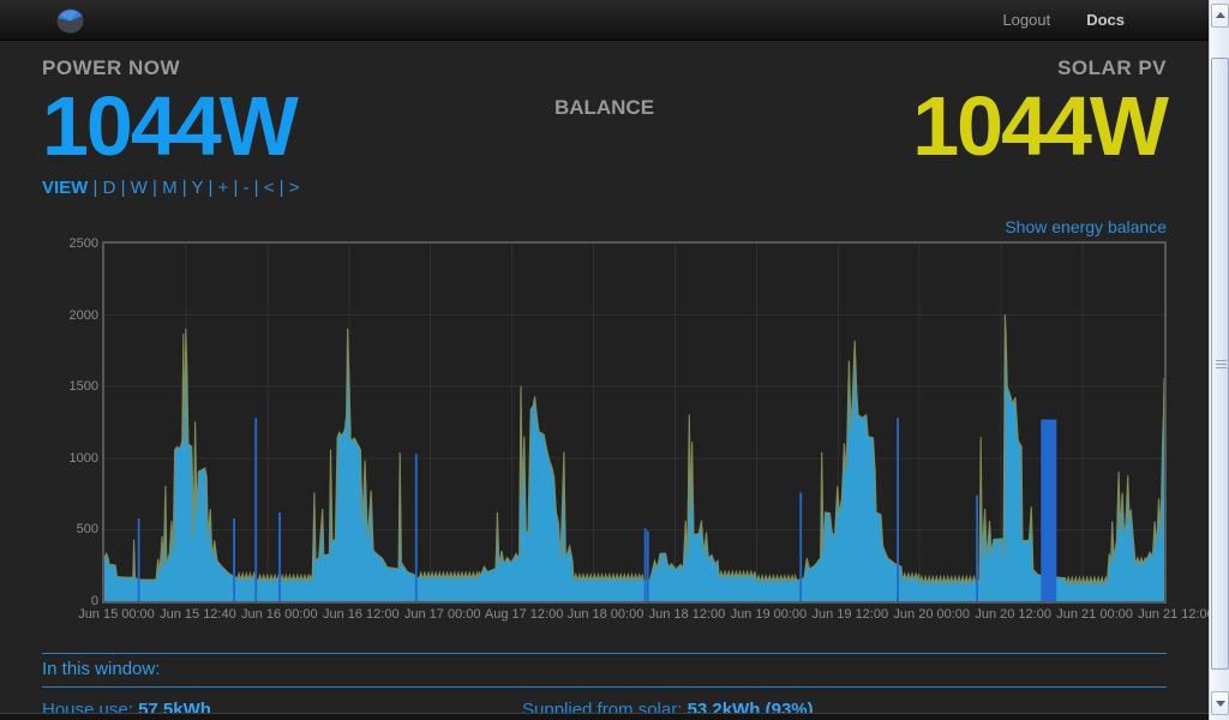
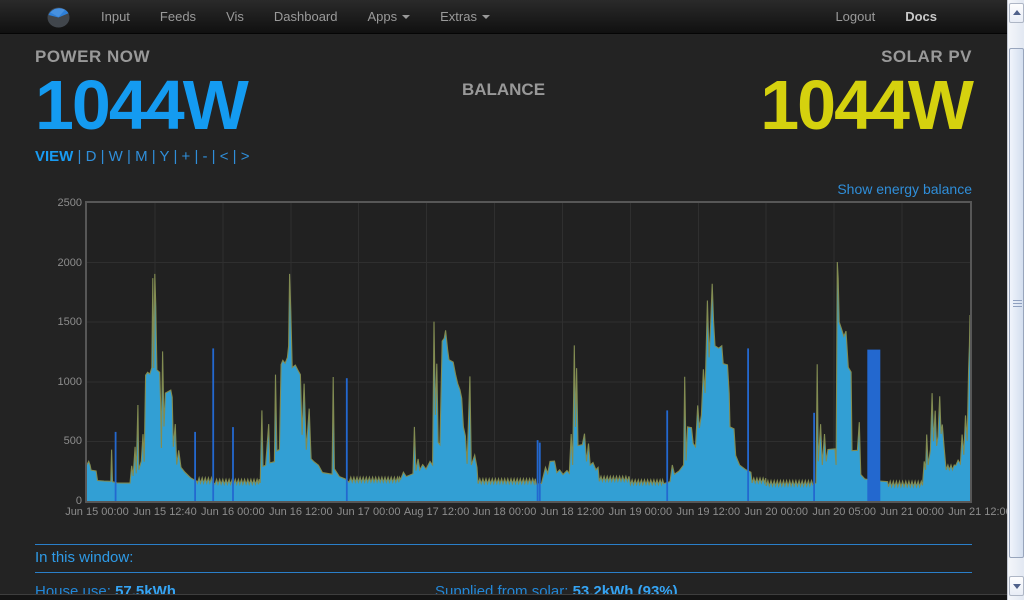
+ Input
+ Feeds
+ Vis
+ Dashboard
+ Apps
+ Extras
  Logout
  Docs
  POWER NOW
  1044W
  VIEW | D | W | M | Y | + | - | < | >
  BALANCE
  SOLAR PV
  1044W
  Show energy balance
  0
  500
  1000
  1500
  2000
  2500
  Jun 15 00:00
  Jun 15 12:40
  Jun 16 00:00
  Jun 16 12:00
  Jun 17 00:00
  Aug 17 12:00
  Jun 18 00:00
  Jun 18 12:00
  Jun 19 00:00
  Jun 19 12:00
  Jun 20 00:00
- Jun 20 12:00
+ Jun 20 05:00
  Jun 21 00:00
  Jun 21 12:0
  In this window:
  House use: 57.5kWh
  Supplied from solar: 53.2kWh (93%)
